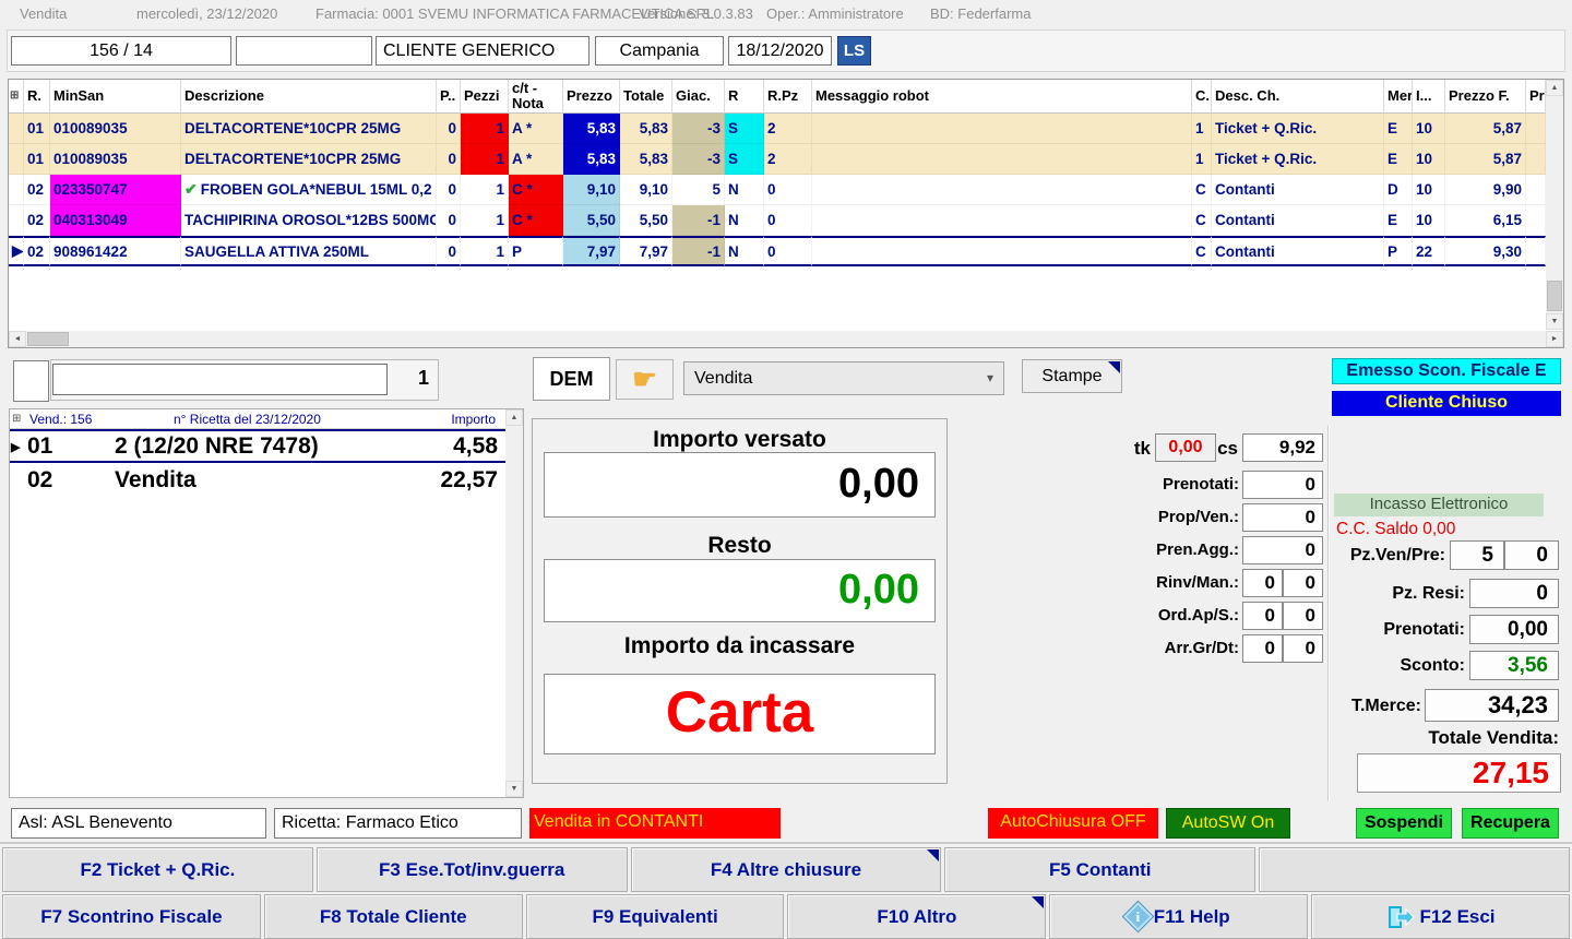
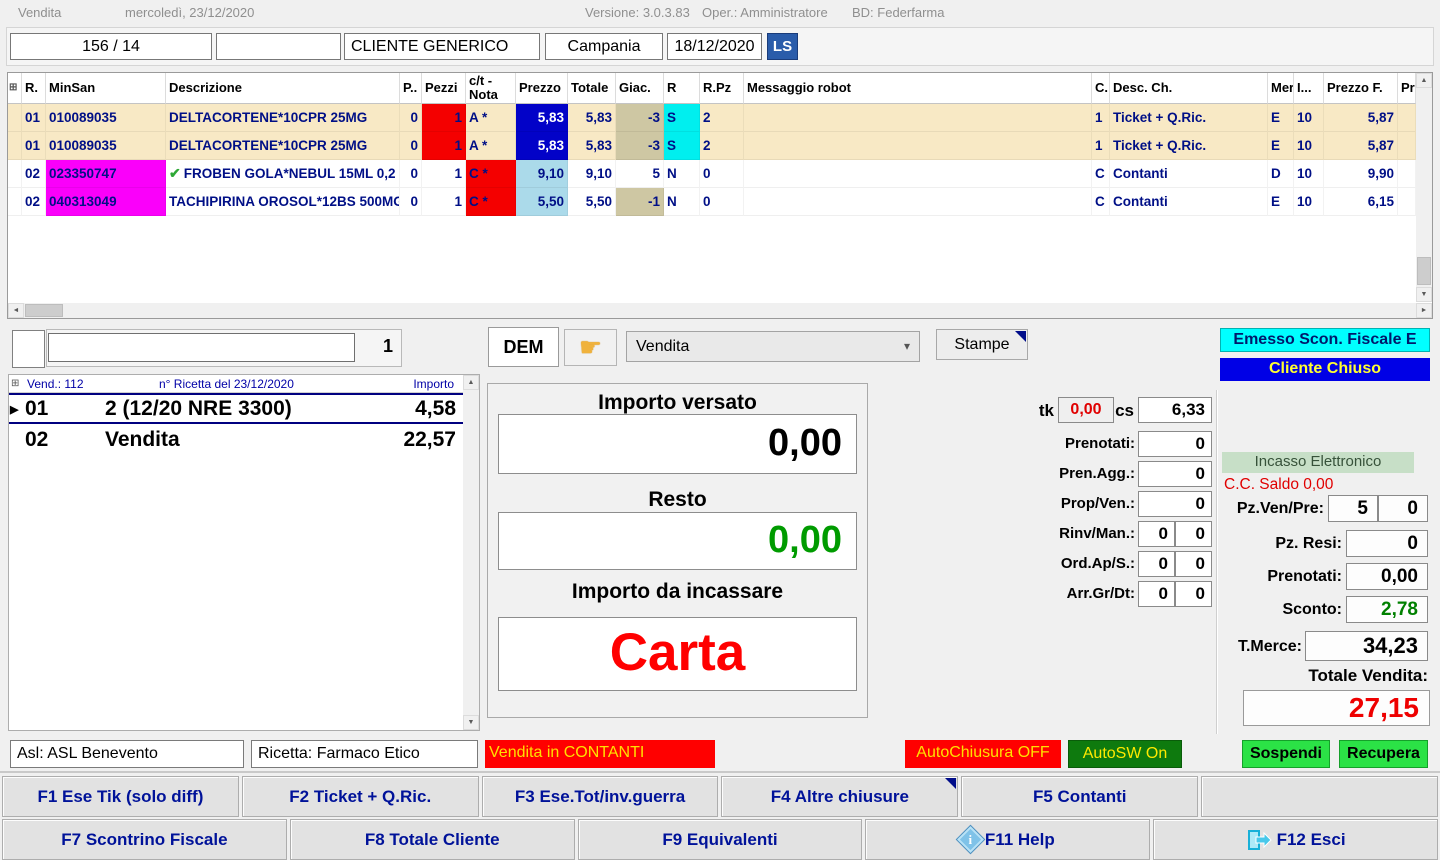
  Vendita
  mercoledì, 23/12/2020
- Farmacia: 0001 SVEMU INFORMATICA FARMACEUTICA SRL
  Versione: 3.0.3.83
  Oper.: Amministratore
  BD: Federfarma
  156 / 14
  CLIENTE GENERICO
  Campania
  18/12/2020
  LS
  ⊞	R.	MinSan	Descrizione	P..	Pezzi	c/t - Nota	Prezzo	Totale	Giac.	R	R.Pz	Messaggio robot	C.	Desc. Ch.	Mer	I...	Prezzo F.	Pr
  	01	010089035	DELTACORTENE*10CPR 25MG	0	1	A *	5,83	5,83	-3	S	2		1	Ticket + Q.Ric.	E	10	5,87
  	01	010089035	DELTACORTENE*10CPR 25MG	0	1	A *	5,83	5,83	-3	S	2		1	Ticket + Q.Ric.	E	10	5,87
  	02	023350747	✔ FROBEN GOLA*NEBUL 15ML 0,2	0	1	C *	9,10	9,10	5	N	0		C	Contanti	D	10	9,90
  	02	040313049	TACHIPIRINA OROSOL*12BS 500MG	0	1	C *	5,50	5,50	-1	N	0		C	Contanti	E	10	6,15
- ▶	02	908961422	SAUGELLA ATTIVA 250ML	0	1	P	7,97	7,97	-1	N	0		C	Contanti	P	22	9,30
  1
  DEM
  ☛
  Vendita
  ▾
  Stampe
  Emesso Scon. Fiscale E
  Cliente Chiuso
  ⊞
- Vend.: 156
+ Vend.: 112
  n° Ricetta del 23/12/2020
  Importo
  ▶
  01
- 2 (12/20 NRE 7478)
+ 2 (12/20 NRE 3300)
  4,58
  02
  Vendita
  22,57
  Importo versato
  0,00
  Resto
  0,00
  Importo da incassare
  Carta
  tk
  0,00
  cs
- 9,92
+ 6,33
  Prenotati:
  0
- Prop/Ven.:
+ Pren.Agg.:
  0
- Pren.Agg.:
+ Prop/Ven.:
  0
  Rinv/Man.:
  0
  0
  Ord.Ap/S.:
  0
  0
  Arr.Gr/Dt:
  0
  0
  Incasso Elettronico
  C.C. Saldo 0,00
  Pz.Ven/Pre:
  5
  0
  Pz. Resi:
  0
  Prenotati:
  0,00
  Sconto:
- 3,56
+ 2,78
  T.Merce:
  34,23
  Totale Vendita:
  27,15
  Asl: ASL Benevento
  Ricetta: Farmaco Etico
  Vendita in CONTANTI
  AutoChiusura OFF
  AutoSW On
  Sospendi
  Recupera
+ F1 Ese Tik (solo diff)
  F2 Ticket + Q.Ric.
  F3 Ese.Tot/inv.guerra
  F4 Altre chiusure
  F5 Contanti
  F7 Scontrino Fiscale
  F8 Totale Cliente
  F9 Equivalenti
- F10 Altro
  F11 Help
  F12 Esci
